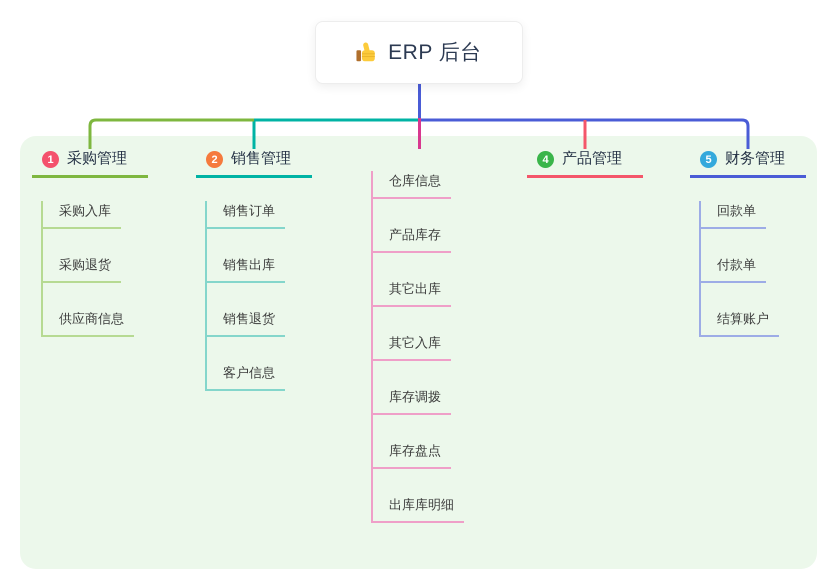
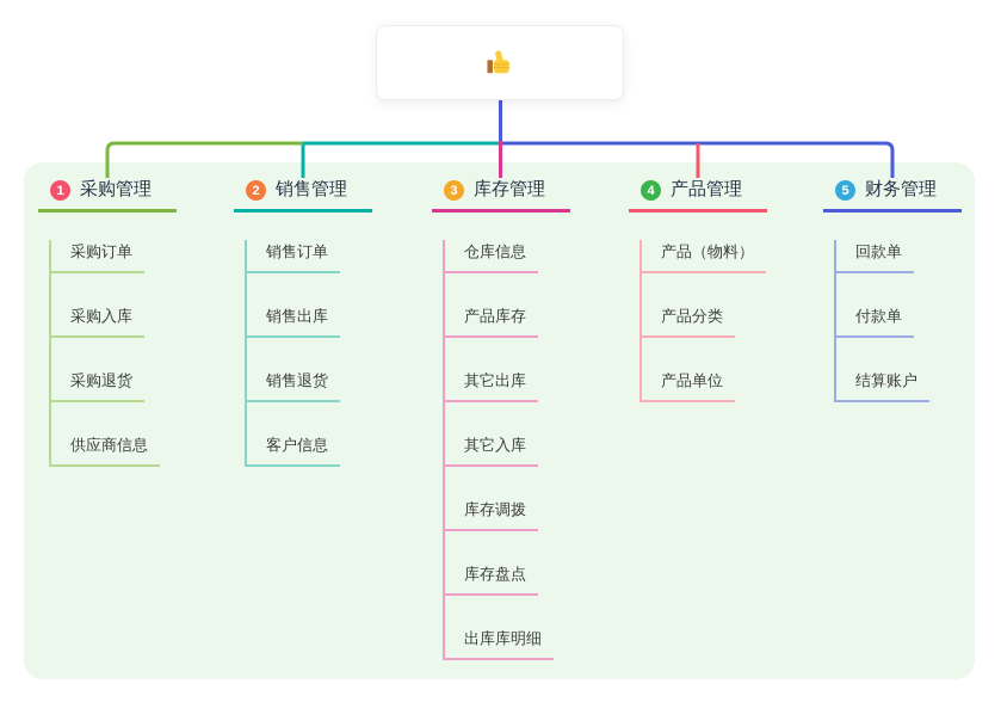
- ERP 后台
  1
  采购管理
+ 采购订单
  采购入库
  采购退货
  供应商信息
  2
  销售管理
  销售订单
  销售出库
  销售退货
  客户信息
+ 3
+ 库存管理
  仓库信息
  产品库存
  其它出库
  其它入库
  库存调拨
  库存盘点
  出库库明细
  4
  产品管理
+ 产品（物料）
+ 产品分类
+ 产品单位
  5
  财务管理
  回款单
  付款单
  结算账户
